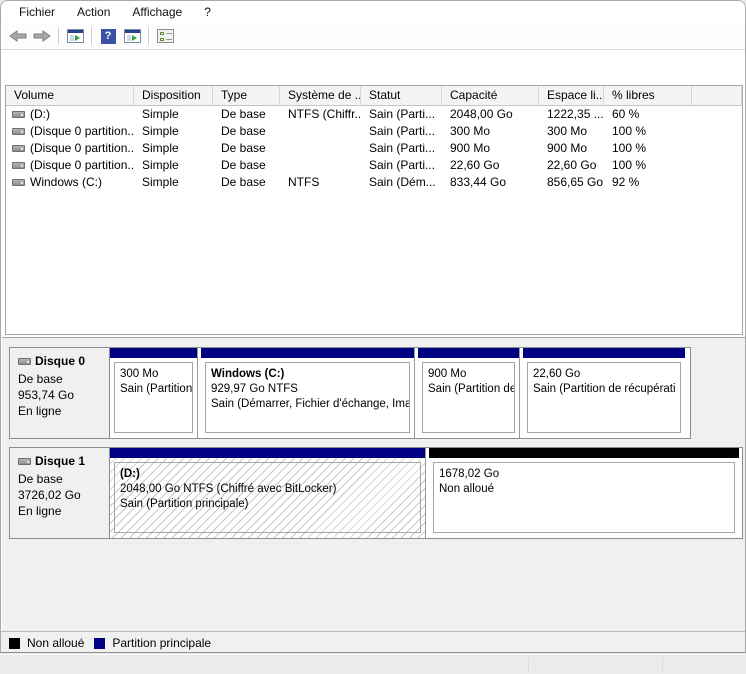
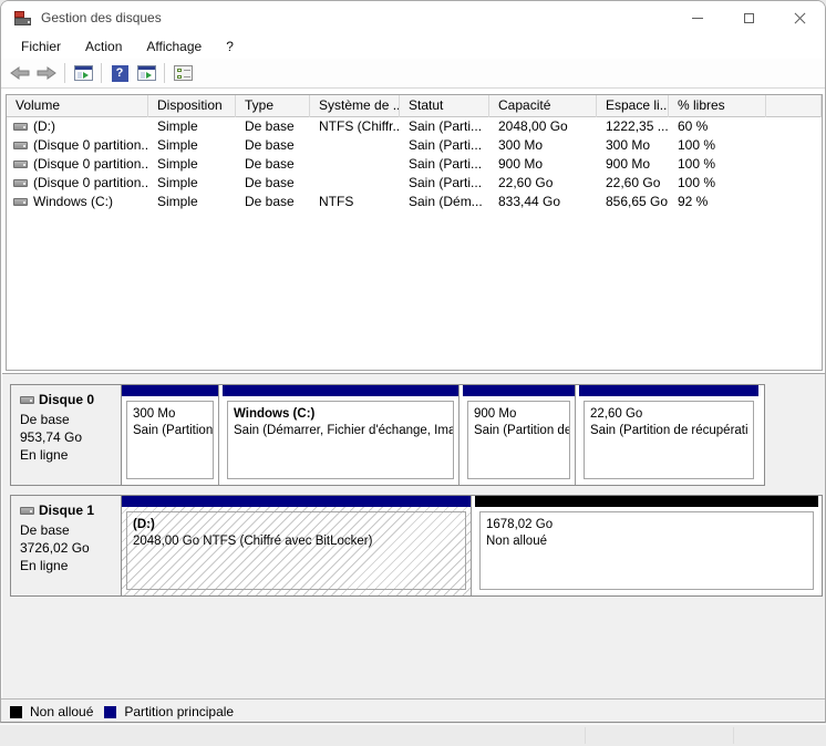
+ Gestion des disques
  Fichier
  Action
  Affichage
  ?
  ?
  Volume
  Disposition
  Type
  Système de ..
  Statut
  Capacité
  Espace li..
  % libres
  (D:)
  Simple
  De base
  NTFS (Chiffr..
  Sain (Parti...
  2048,00 Go
  1222,35 ...
  60 %
  (Disque 0 partition..
  Simple
  De base
  Sain (Parti...
  300 Mo
  300 Mo
  100 %
  (Disque 0 partition..
  Simple
  De base
  Sain (Parti...
  900 Mo
  900 Mo
  100 %
  (Disque 0 partition..
  Simple
  De base
  Sain (Parti...
  22,60 Go
  22,60 Go
  100 %
  Windows (C:)
  Simple
  De base
  NTFS
  Sain (Dém...
  833,44 Go
  856,65 Go
  92 %
  Disque 0
  De base
  953,74 Go
  En ligne
  300 Mo
  Sain (Partition
  Windows (C:)
- 929,97 Go NTFS
  Sain (Démarrer, Fichier d'échange, Ima
  900 Mo
  Sain (Partition de
  22,60 Go
  Sain (Partition de récupérati
  Disque 1
  De base
  3726,02 Go
  En ligne
  (D:)
  2048,00 Go NTFS (Chiffré avec BitLocker)
- Sain (Partition principale)
  1678,02 Go
  Non alloué
  Non alloué
  Partition principale
